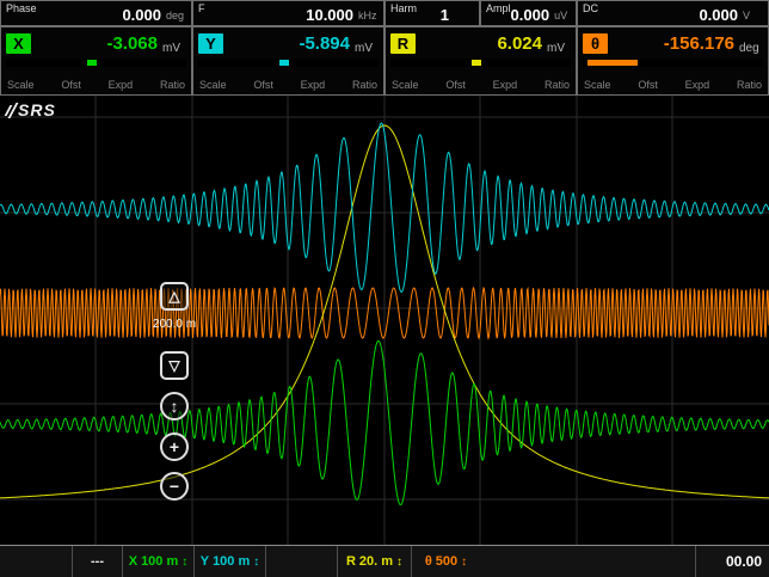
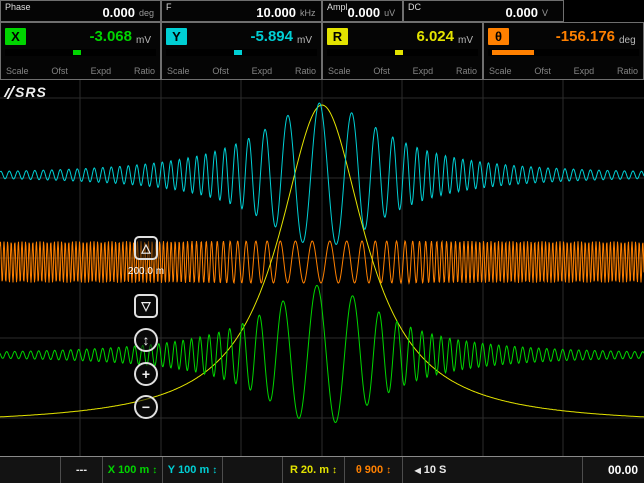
  Phase
  0.000
  deg
  F
  10.000
  kHz
- Harm
- 1
  Ampl
  0.000
  uV
  DC
  0.000
  V
  X
  -3.068
  mV
  Scale
  Ofst
  Expd
  Ratio
  Y
  -5.894
  mV
  Scale
  Ofst
  Expd
  Ratio
  R
  6.024
  mV
  Scale
  Ofst
  Expd
  Ratio
  θ
  -156.176
  deg
  Scale
  Ofst
  Expd
  Ratio
  SRS
  △
  200.0 m
  ▽
  ↕
  +
  −
  ---
  X
  100 m
  ↕
  Y
  100 m
  ↕
  R
  20. m
  ↕
  θ
- 500
+ 900
  ↕
+ ◀
+ 10 S
  00.00
